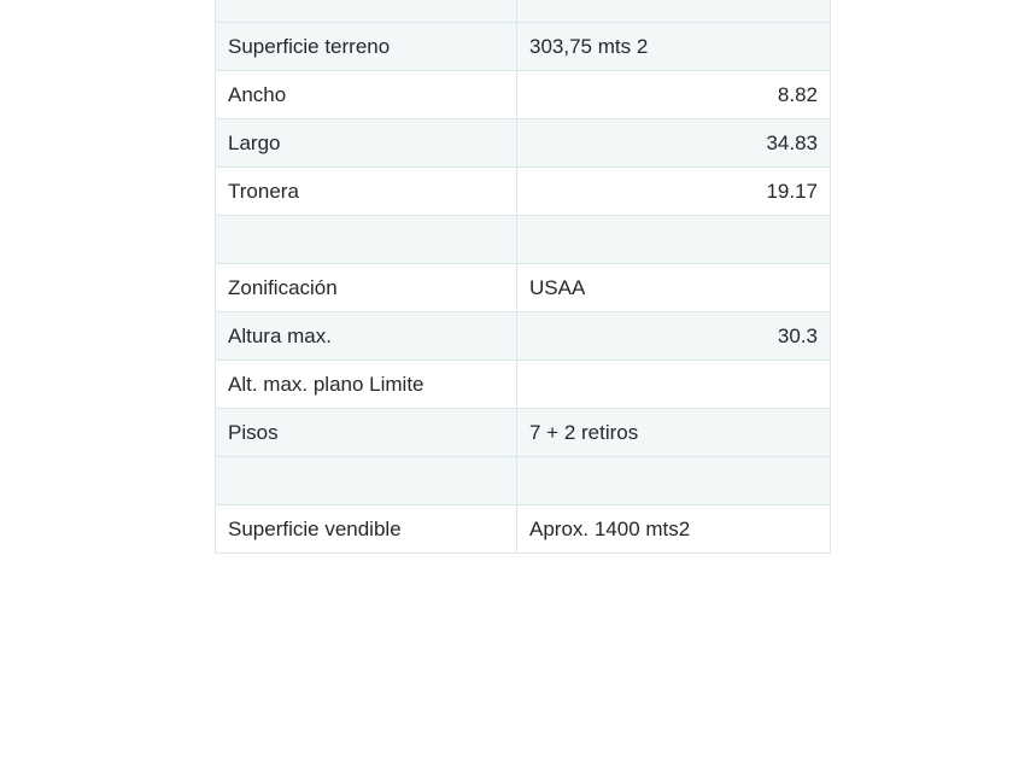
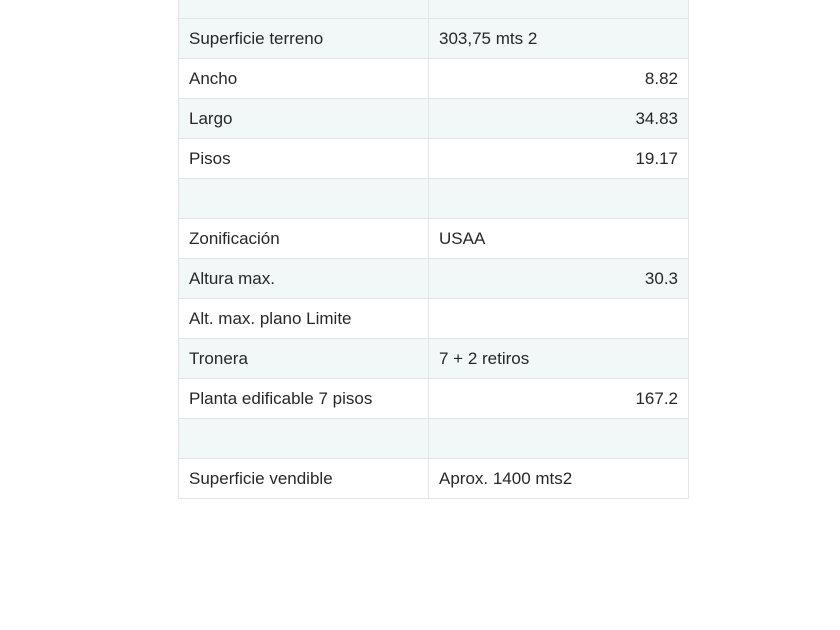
  Superficie terreno	303,75 mts 2
  Ancho	8.82
  Largo	34.83
- Tronera	19.17
+ Pisos	19.17
  Zonificación	USAA
  Altura max.	30.3
  Alt. max. plano Limite
- Pisos	7 + 2 retiros
+ Tronera	7 + 2 retiros
+ Planta edificable 7 pisos	167.2
  Superficie vendible	Aprox. 1400 mts2
